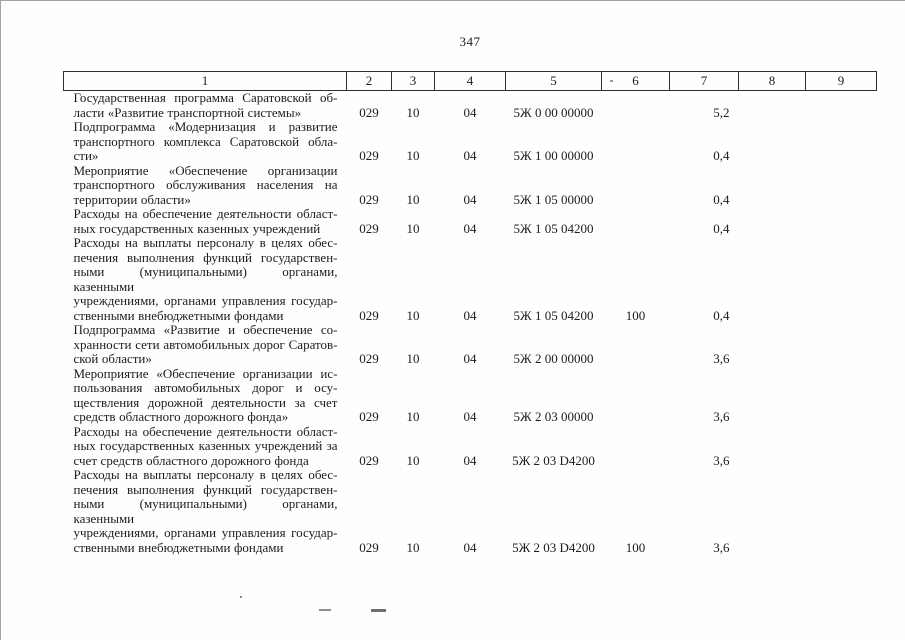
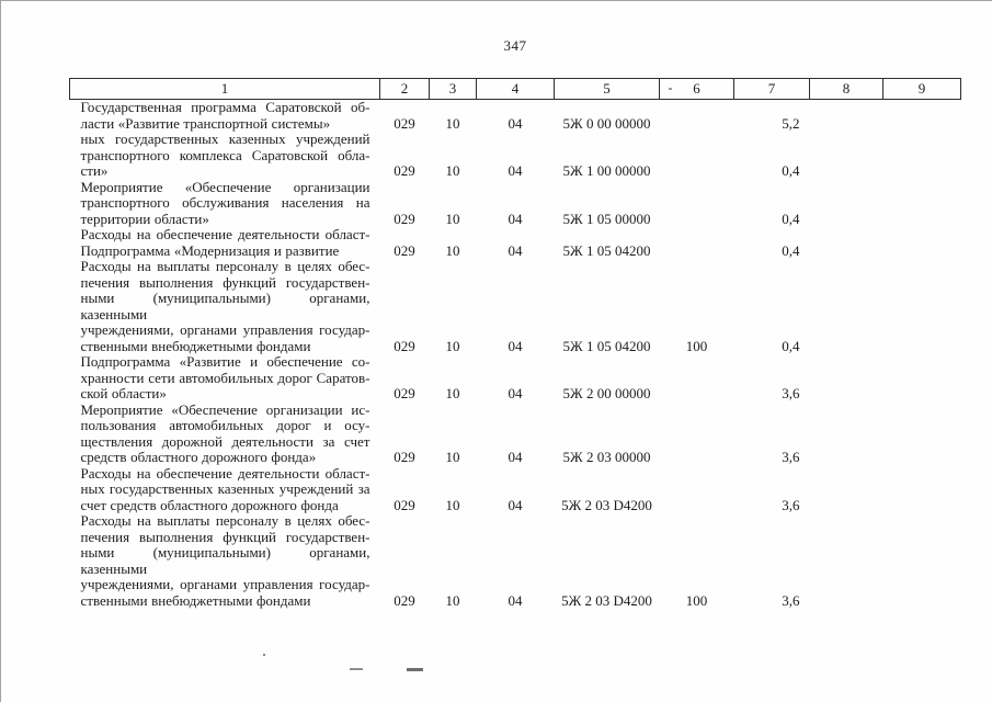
  347
  1	2	3	4	5	6	7	8	9
  Государственная программа Саратовской об-ласти «Развитие транспортной системы»	029	10	04	5Ж 0 00 00000		5,2
- Подпрограмма «Модернизация и развитиетранспортного комплекса Саратовской обла-сти»	029	10	04	5Ж 1 00 00000		0,4
+ ных государственных казенных учрежденийтранспортного комплекса Саратовской обла-сти»	029	10	04	5Ж 1 00 00000		0,4
  Мероприятие «Обеспечение организациитранспортного обслуживания населения натерритории области»	029	10	04	5Ж 1 05 00000		0,4
- Расходы на обеспечение деятельности област-ных государственных казенных учреждений	029	10	04	5Ж 1 05 04200		0,4
+ Расходы на обеспечение деятельности област-Подпрограмма «Модернизация и развитие	029	10	04	5Ж 1 05 04200		0,4
  Расходы на выплаты персоналу в целях обес-печения выполнения функций государствен-ными (муниципальными) органами, казеннымиучреждениями, органами управления государ-ственными внебюджетными фондами	029	10	04	5Ж 1 05 04200	100	0,4
  Подпрограмма «Развитие и обеспечение со-хранности сети автомобильных дорог Саратов-ской области»	029	10	04	5Ж 2 00 00000		3,6
  Мероприятие «Обеспечение организации ис-пользования автомобильных дорог и осу-ществления дорожной деятельности за счетсредств областного дорожного фонда»	029	10	04	5Ж 2 03 00000		3,6
  Расходы на обеспечение деятельности област-ных государственных казенных учреждений засчет средств областного дорожного фонда	029	10	04	5Ж 2 03 D4200		3,6
  Расходы на выплаты персоналу в целях обес-печения выполнения функций государствен-ными (муниципальными) органами, казеннымиучреждениями, органами управления государ-ственными внебюджетными фондами	029	10	04	5Ж 2 03 D4200	100	3,6
